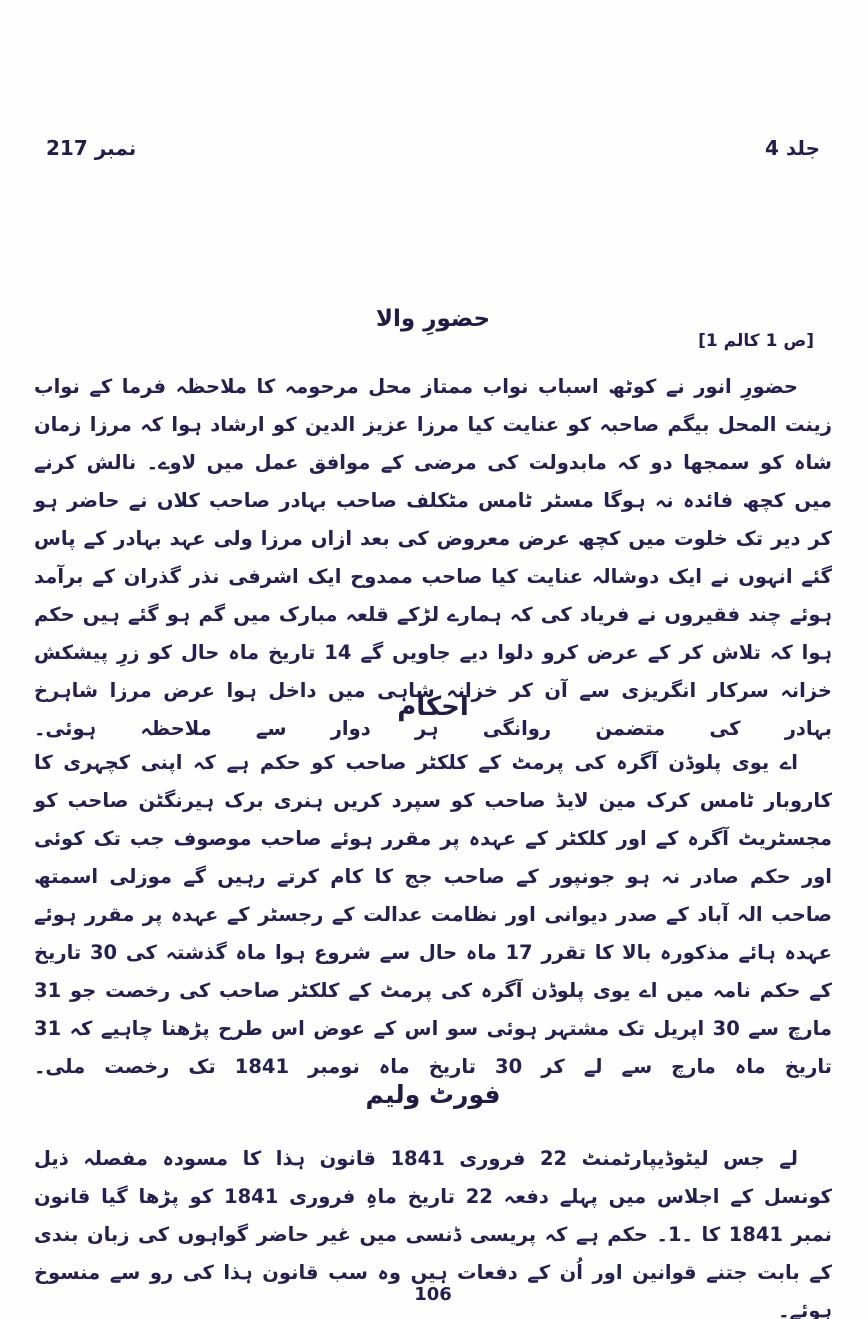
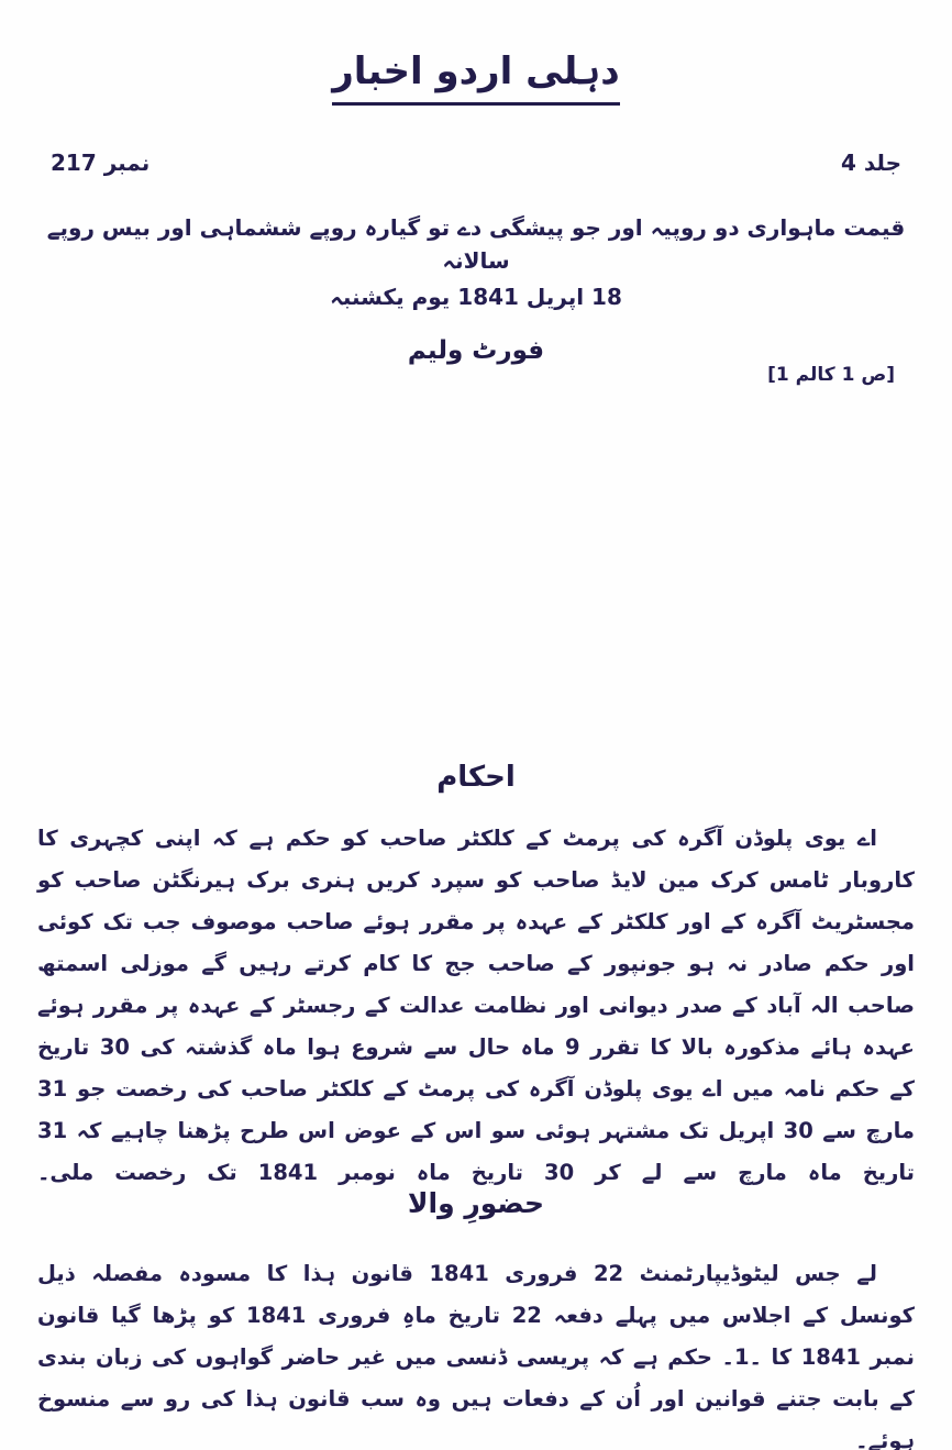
+ دہلی اردو اخبار
  نمبر 217
  جلد 4
+ قیمت ماہواری دو روپیہ اور جو پیشگی دے تو گیارہ روپے ششماہی اور بیس روپے سالانہ
+ 18 اپریل 1841 یوم یکشنبہ
- حضورِ والا
+ فورٹ ولیم
  [ص 1 کالم 1]
- حضورِ انور نے کوٹھ اسباب نواب ممتاز محل مرحومہ کا ملاحظہ فرما کے نواب زینت المحل بیگم صاحبہ کو عنایت کیا مرزا عزیز الدین کو ارشاد ہوا کہ مرزا زمان شاہ کو سمجھا دو کہ مابدولت کی مرضی کے موافق عمل میں لاوے۔ نالش کرنے میں کچھ فائدہ نہ ہوگا مسٹر ٹامس مٹکلف صاحب بہادر صاحب کلاں نے حاضر ہو کر دیر تک خلوت میں کچھ عرض معروض کی بعد ازاں مرزا ولی عہد بہادر کے پاس گئے انہوں نے ایک دوشالہ عنایت کیا صاحب ممدوح ایک اشرفی نذر گذران کے برآمد ہوئے چند فقیروں نے فریاد کی کہ ہمارے لڑکے قلعہ مبارک میں گم ہو گئے ہیں حکم ہوا کہ تلاش کر کے عرض کرو دلوا دیے جاویں گے 14 تاریخ ماہ حال کو زرِ پیشکش خزانہ سرکار انگریزی سے آن کر خزانہ شاہی میں داخل ہوا عرض مرزا شاہرخ بہادر کی متضمن روانگی ہر دوار سے ملاحظہ ہوئی۔
  احکام
- اے یوی پلوڈن آگرہ کی پرمٹ کے کلکٹر صاحب کو حکم ہے کہ اپنی کچہری کا کاروبار ٹامس کرک مین لایڈ صاحب کو سپرد کریں ہنری برک ہیرنگٹن صاحب کو مجسٹریٹ آگرہ کے اور کلکٹر کے عہدہ پر مقرر ہوئے صاحب موصوف جب تک کوئی اور حکم صادر نہ ہو جونپور کے صاحب جج کا کام کرتے رہیں گے موزلی اسمتھ صاحب الہ آباد کے صدر دیوانی اور نظامت عدالت کے رجسٹر کے عہدہ پر مقرر ہوئے عہدہ ہائے مذکورہ بالا کا تقرر 17 ماہ حال سے شروع ہوا ماہ گذشتہ کی 30 تاریخ کے حکم نامہ میں اے یوی پلوڈن آگرہ کی پرمٹ کے کلکٹر صاحب کی رخصت جو 31 مارچ سے 30 اپریل تک مشتہر ہوئی سو اس کے عوض اس طرح پڑھنا چاہیے کہ 31 تاریخ ماہ مارچ سے لے کر 30 تاریخ ماہ نومبر 1841 تک رخصت ملی۔
+ اے یوی پلوڈن آگرہ کی پرمٹ کے کلکٹر صاحب کو حکم ہے کہ اپنی کچہری کا کاروبار ٹامس کرک مین لایڈ صاحب کو سپرد کریں ہنری برک ہیرنگٹن صاحب کو مجسٹریٹ آگرہ کے اور کلکٹر کے عہدہ پر مقرر ہوئے صاحب موصوف جب تک کوئی اور حکم صادر نہ ہو جونپور کے صاحب جج کا کام کرتے رہیں گے موزلی اسمتھ صاحب الہ آباد کے صدر دیوانی اور نظامت عدالت کے رجسٹر کے عہدہ پر مقرر ہوئے عہدہ ہائے مذکورہ بالا کا تقرر 9 ماہ حال سے شروع ہوا ماہ گذشتہ کی 30 تاریخ کے حکم نامہ میں اے یوی پلوڈن آگرہ کی پرمٹ کے کلکٹر صاحب کی رخصت جو 31 مارچ سے 30 اپریل تک مشتہر ہوئی سو اس کے عوض اس طرح پڑھنا چاہیے کہ 31 تاریخ ماہ مارچ سے لے کر 30 تاریخ ماہ نومبر 1841 تک رخصت ملی۔
- فورٹ ولیم
+ حضورِ والا
  لے جس لیٹوڈیپارٹمنٹ 22 فروری 1841 قانون ہذا کا مسودہ مفصلہ ذیل کونسل کے اجلاس میں پہلے دفعہ 22 تاریخ ماہِ فروری 1841 کو پڑھا گیا قانون نمبر 1841 کا ۔1۔ حکم ہے کہ پریسی ڈنسی میں غیر حاضر گواہوں کی زبان بندی کے بابت جتنے قوانین اور اُن کے دفعات ہیں وہ سب قانون ہذا کی رو سے منسوخ ہوئے۔
- 106
